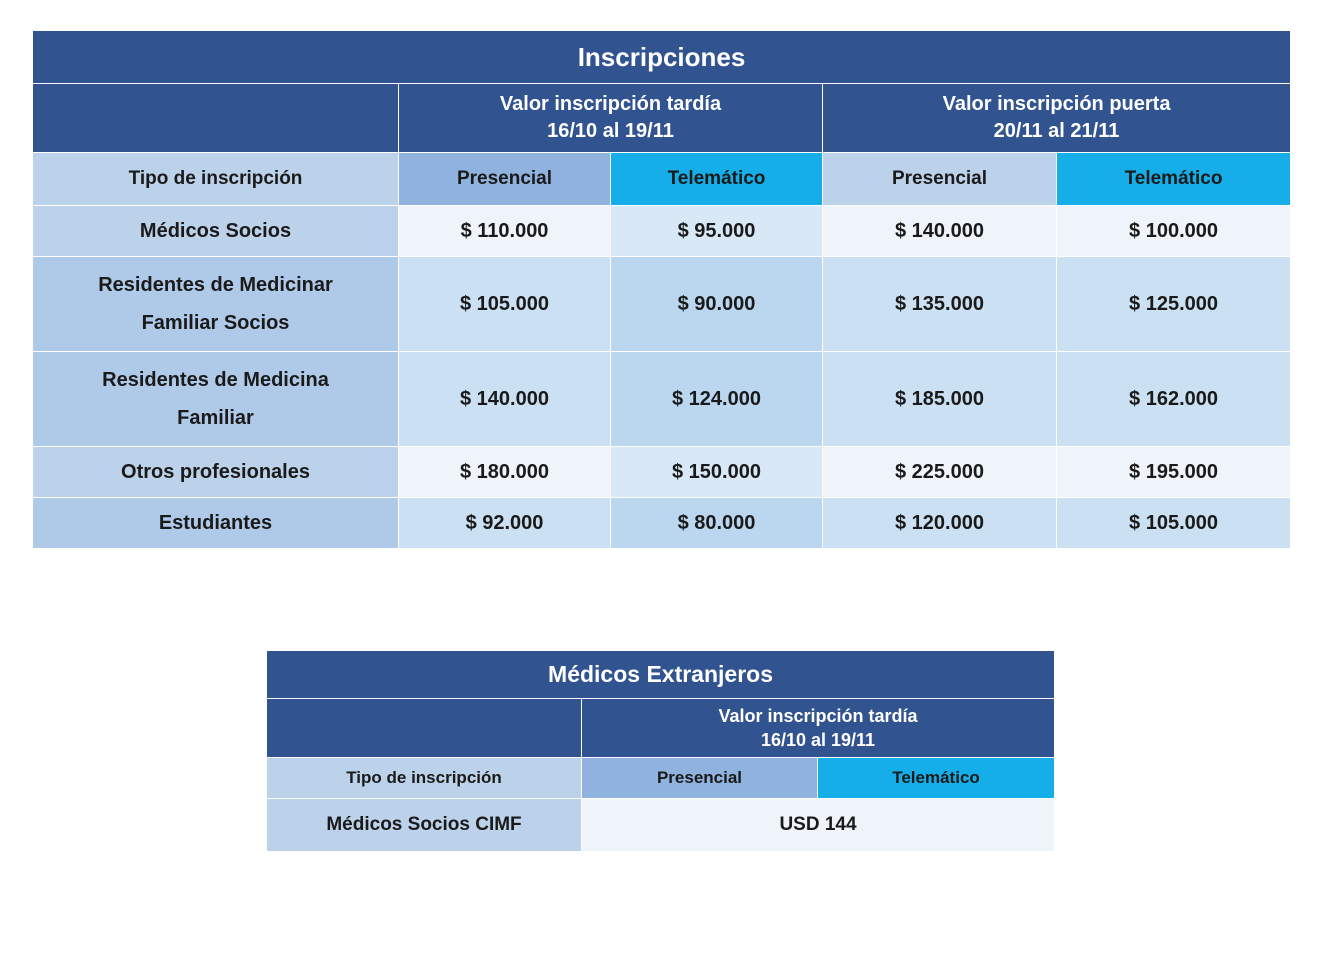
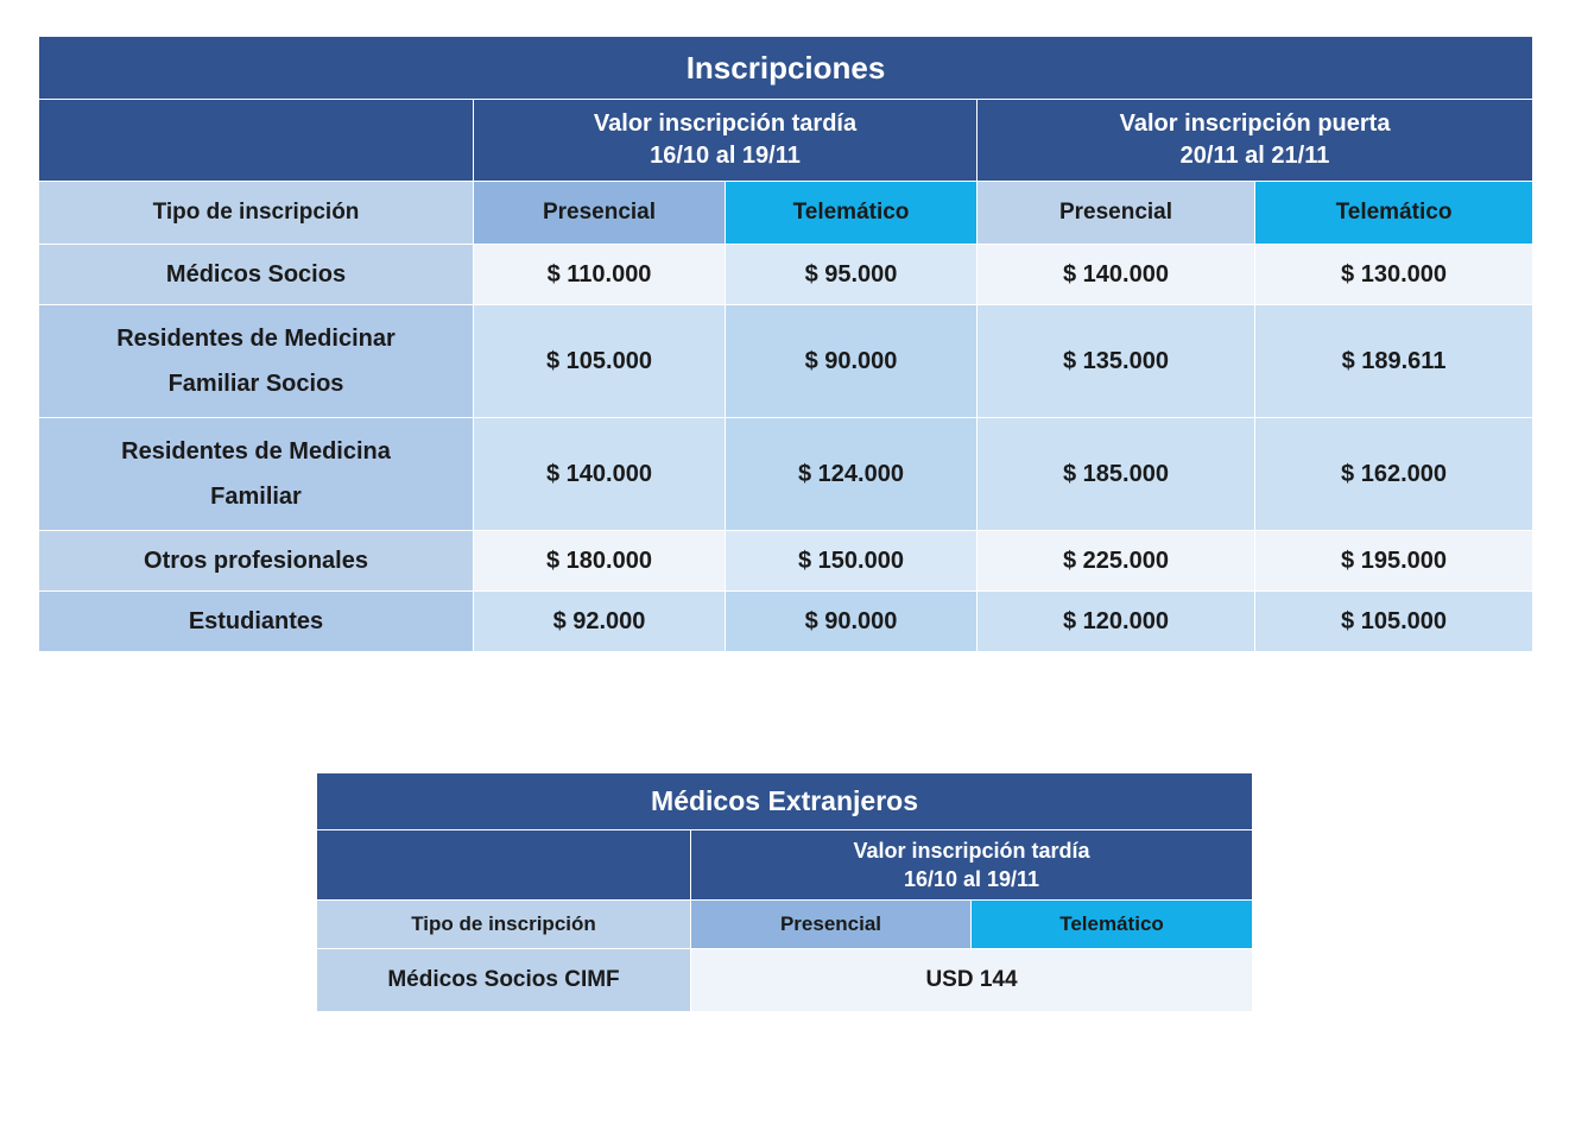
  Inscripciones
  	Valor inscripción tardía 16/10 al 19/11	Valor inscripción puerta 20/11 al 21/11
  Tipo de inscripción	Presencial	Telemático	Presencial	Telemático
- Médicos Socios	$ 110.000	$ 95.000	$ 140.000	$ 100.000
+ Médicos Socios	$ 110.000	$ 95.000	$ 140.000	$ 130.000
- Residentes de Medicinar Familiar Socios	$ 105.000	$ 90.000	$ 135.000	$ 125.000
+ Residentes de Medicinar Familiar Socios	$ 105.000	$ 90.000	$ 135.000	$ 189.611
  Residentes de Medicina Familiar	$ 140.000	$ 124.000	$ 185.000	$ 162.000
  Otros profesionales	$ 180.000	$ 150.000	$ 225.000	$ 195.000
- Estudiantes	$ 92.000	$ 80.000	$ 120.000	$ 105.000
+ Estudiantes	$ 92.000	$ 90.000	$ 120.000	$ 105.000
  Médicos Extranjeros
  	Valor inscripción tardía 16/10 al 19/11
  Tipo de inscripción	Presencial	Telemático
  Médicos Socios CIMF	USD 144
